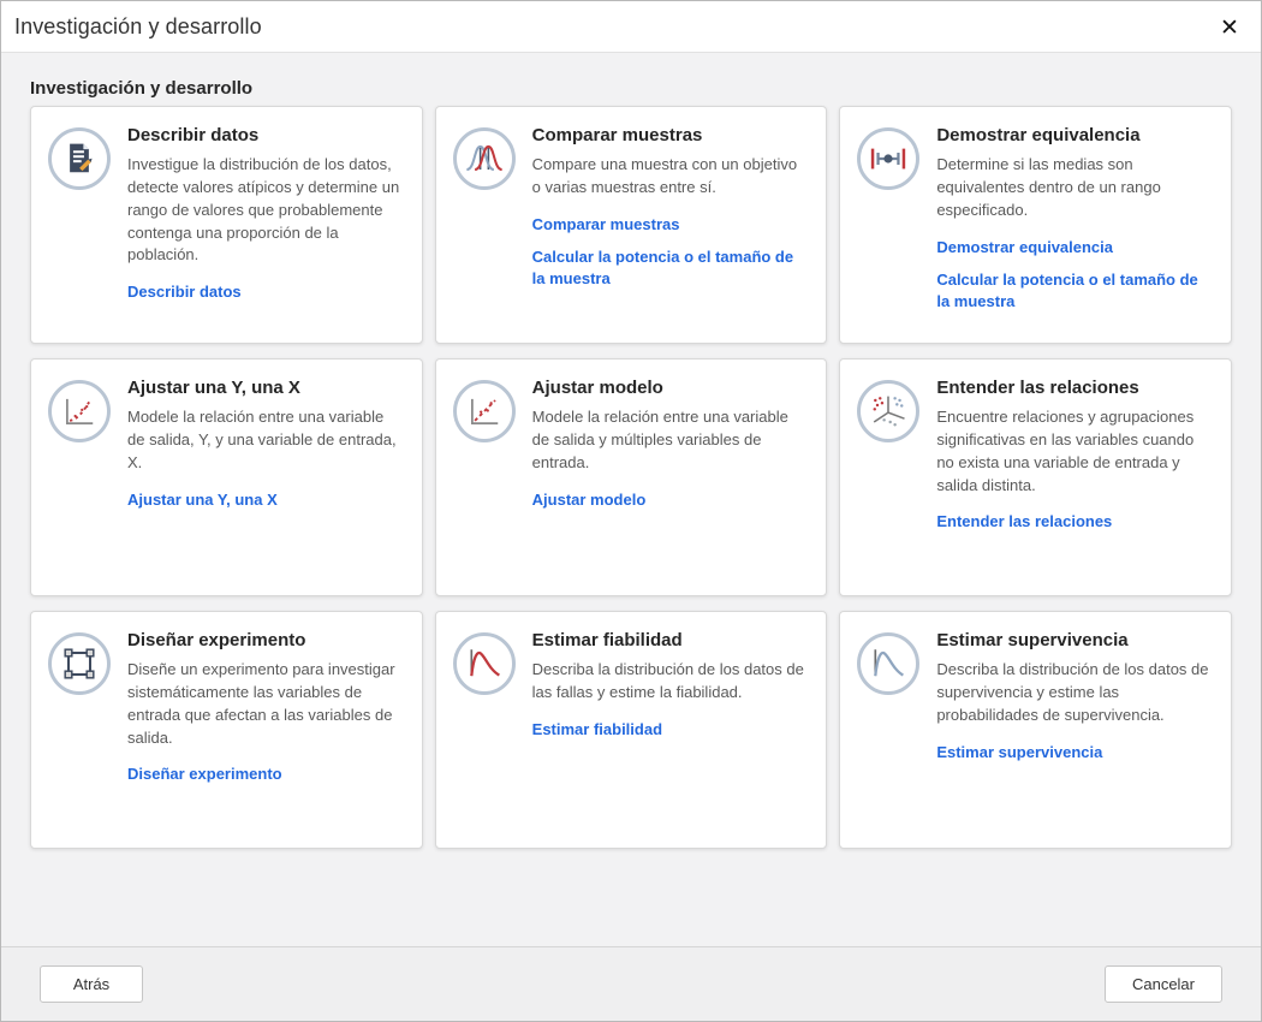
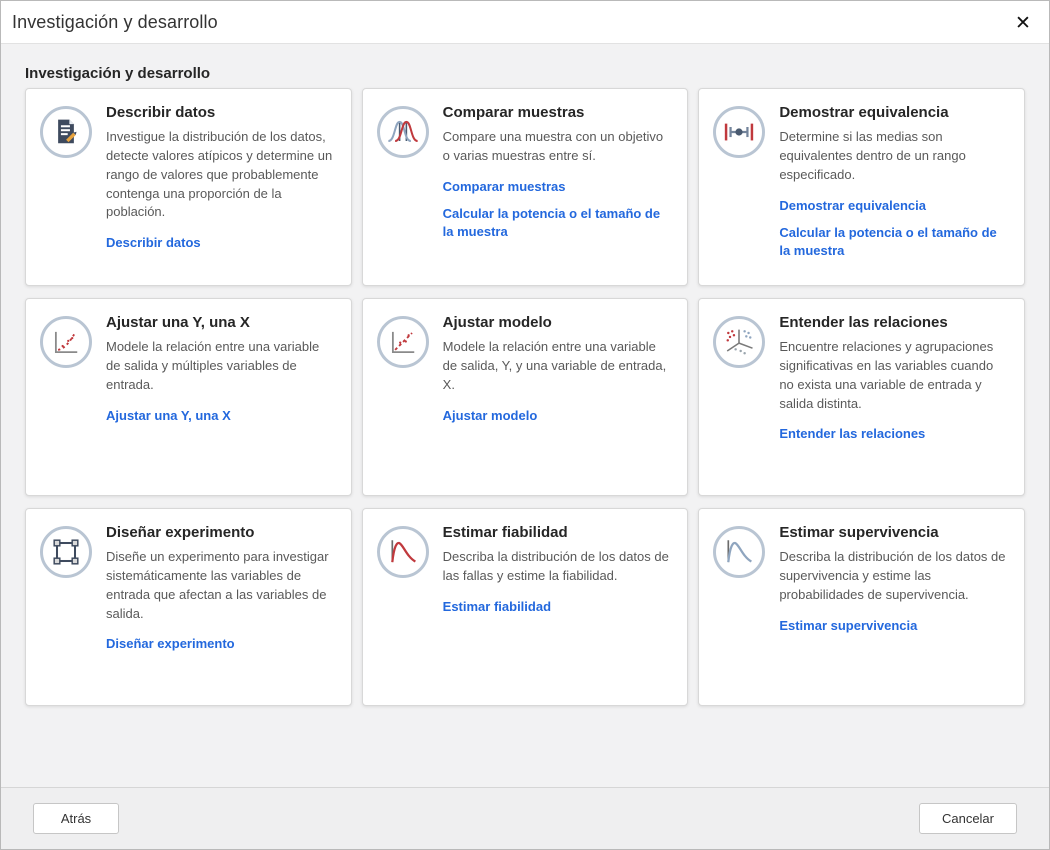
  Investigación y desarrollo
  ✕
  Investigación y desarrollo
  Describir datos
  Investigue la distribución de los datos, detecte valores atípicos y determine un rango de valores que probablemente contenga una proporción de la población.
  Describir datos
  Comparar muestras
  Compare una muestra con un objetivo o varias muestras entre sí.
  Comparar muestras
  Calcular la potencia o el tamaño de la muestra
  Demostrar equivalencia
  Determine si las medias son equivalentes dentro de un rango especificado.
  Demostrar equivalencia
  Calcular la potencia o el tamaño de la muestra
  Ajustar una Y, una X
- Modele la relación entre una variable de salida, Y, y una variable de entrada, X.
+ Modele la relación entre una variable de salida y múltiples variables de entrada.
  Ajustar una Y, una X
  Ajustar modelo
- Modele la relación entre una variable de salida y múltiples variables de entrada.
+ Modele la relación entre una variable de salida, Y, y una variable de entrada, X.
  Ajustar modelo
  Entender las relaciones
  Encuentre relaciones y agrupaciones significativas en las variables cuando no exista una variable de entrada y salida distinta.
  Entender las relaciones
  Diseñar experimento
  Diseñe un experimento para investigar sistemáticamente las variables de entrada que afectan a las variables de salida.
  Diseñar experimento
  Estimar fiabilidad
  Describa la distribución de los datos de las fallas y estime la fiabilidad.
  Estimar fiabilidad
  Estimar supervivencia
  Describa la distribución de los datos de supervivencia y estime las probabilidades de supervivencia.
  Estimar supervivencia
  Atrás
  Cancelar
